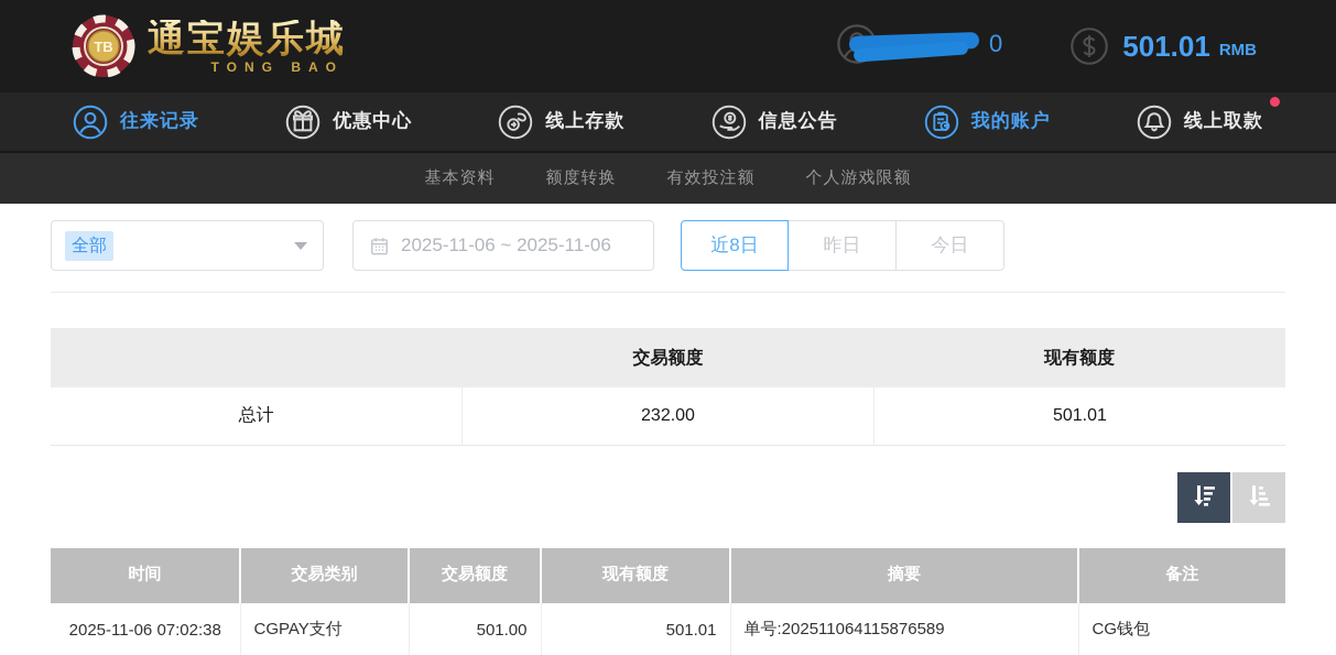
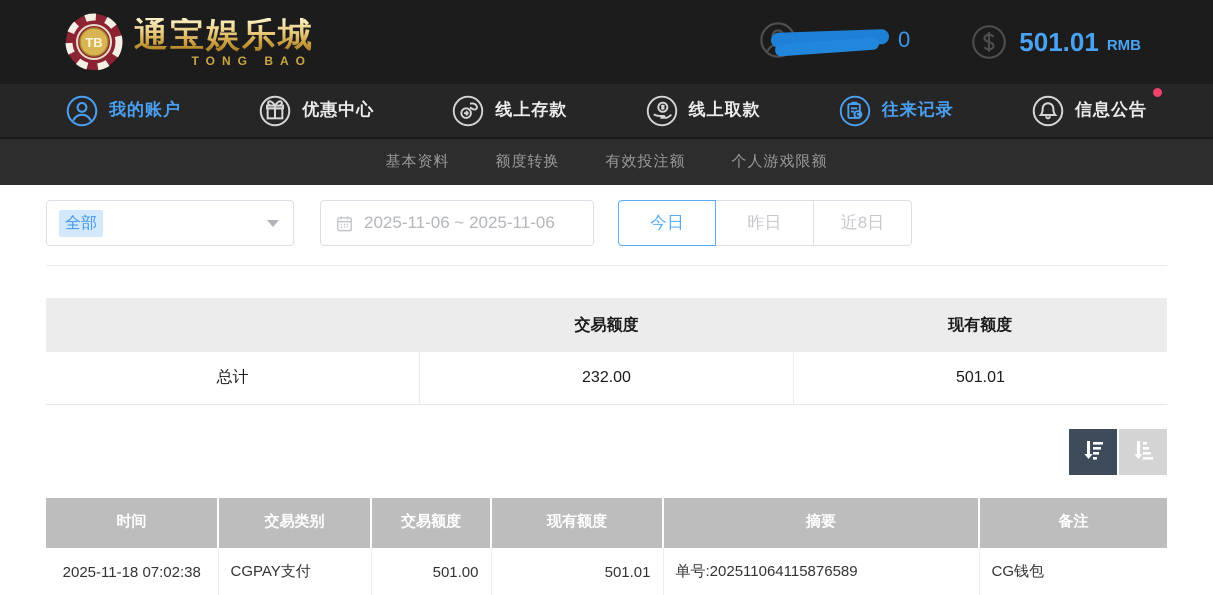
  TB
  通宝娱乐城
  TONG BAO
  0
  501.01
  RMB
- 往来记录
+ 我的账户
  优惠中心
  线上存款
- 信息公告
+ 线上取款
- 我的账户
+ 往来记录
- 线上取款
+ 信息公告
  基本资料
  额度转换
  有效投注额
  个人游戏限额
  全部
  2025-11-06 ~ 2025-11-06
- 近8日
+ 今日
  昨日
- 今日
+ 近8日
  	交易额度	现有额度
  总计	232.00	501.01
  时间	交易类别	交易额度	现有额度	摘要	备注
- 2025-11-06 07:02:38	CGPAY支付	501.00	501.01	单号:202511064115876589	CG钱包
+ 2025-11-18 07:02:38	CGPAY支付	501.00	501.01	单号:202511064115876589	CG钱包
